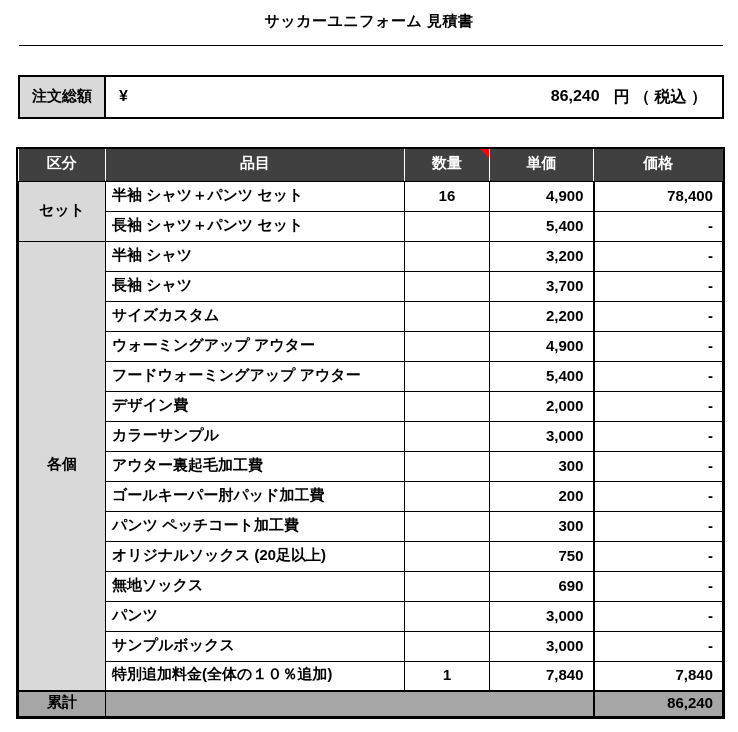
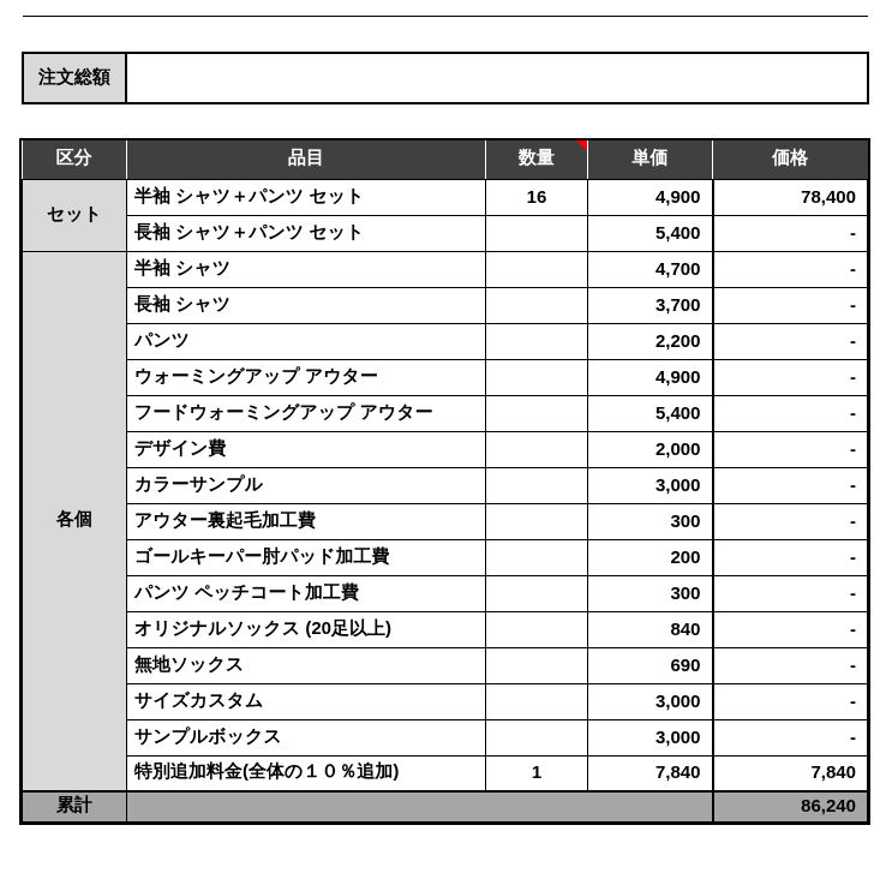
- サッカーユニフォーム 見積書
  注文総額
- ¥
- 86,240
- 円 （ 税込 ）
  区分	品目	数量	単価	価格
  セット	半袖 シャツ＋パンツ セット	16	4,900	78,400
  長袖 シャツ＋パンツ セット		5,400	-
- 各個	半袖 シャツ		3,200	-
+ 各個	半袖 シャツ		4,700	-
  長袖 シャツ		3,700	-
- サイズカスタム		2,200	-
+ パンツ		2,200	-
  ウォーミングアップ アウター		4,900	-
  フードウォーミングアップ アウター		5,400	-
  デザイン費		2,000	-
  カラーサンプル		3,000	-
  アウター裏起毛加工費		300	-
  ゴールキーパー肘パッド加工費		200	-
  パンツ ペッチコート加工費		300	-
- オリジナルソックス (20足以上)		750	-
+ オリジナルソックス (20足以上)		840	-
  無地ソックス		690	-
- パンツ		3,000	-
+ サイズカスタム		3,000	-
  サンプルボックス		3,000	-
  特別追加料金(全体の１０％追加)	1	7,840	7,840
  累計		86,240
